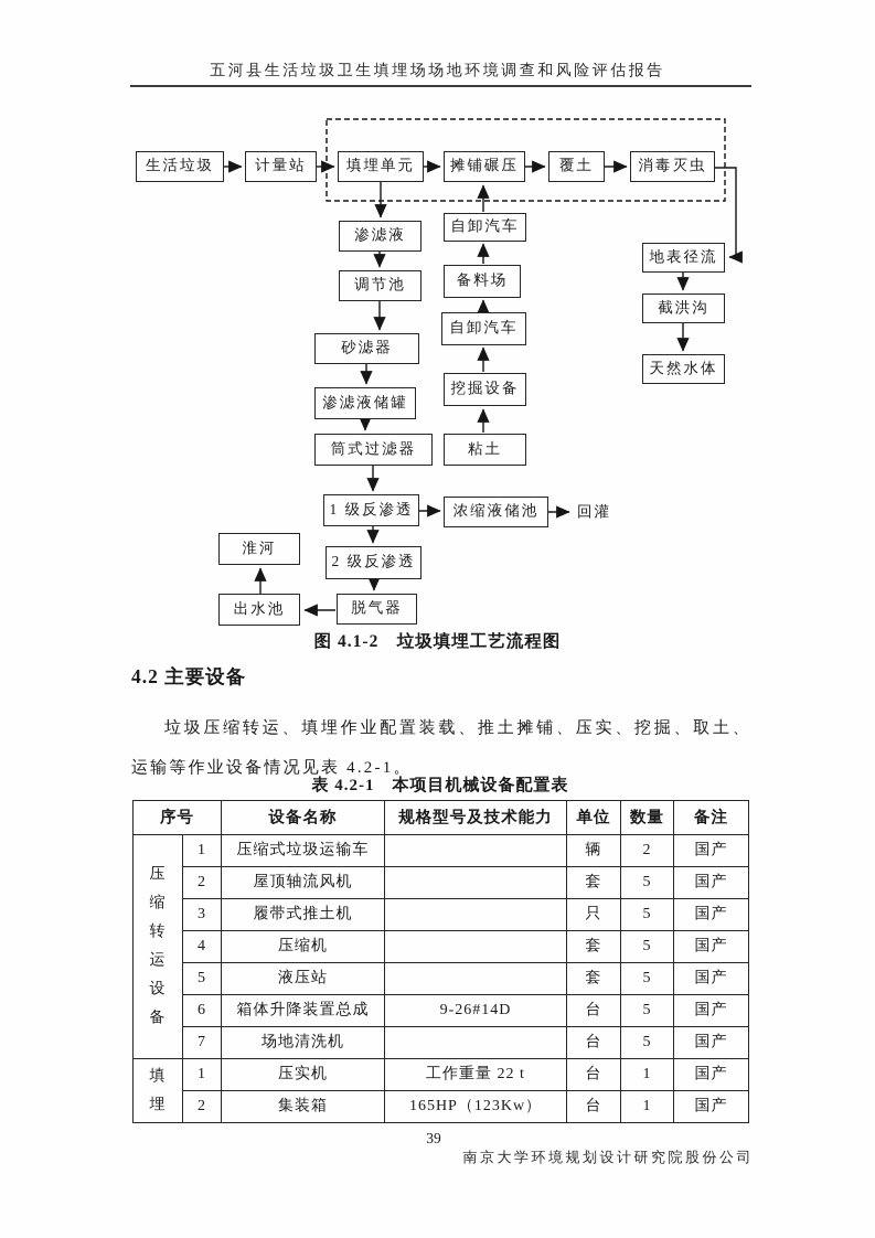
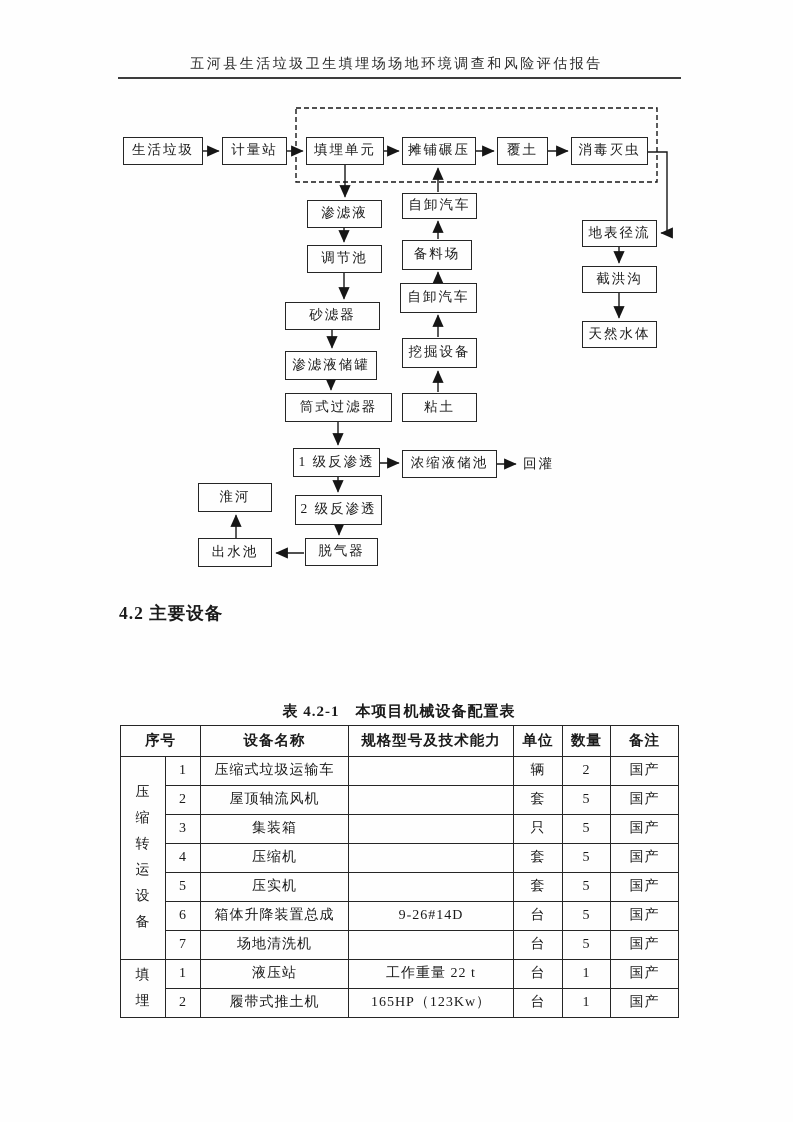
  五河县生活垃圾卫生填埋场场地环境调查和风险评估报告
  生活垃圾
  计量站
  填埋单元
  摊铺碾压
  覆土
  消毒灭虫
  渗滤液
  调节池
  砂滤器
  渗滤液储罐
  筒式过滤器
  1 级反渗透
  浓缩液储池
  回灌
  2 级反渗透
  脱气器
  出水池
  淮河
  自卸汽车
  备料场
  自卸汽车
  挖掘设备
  粘土
  地表径流
  截洪沟
  天然水体
- 图 4.1-2 垃圾填埋工艺流程图
  4.2 主要设备
- 垃圾压缩转运、填埋作业配置装载、推土摊铺、压实、挖掘、取土、运输等作业设备情况见表 4.2-1。
  表 4.2-1 本项目机械设备配置表
  序号	设备名称	规格型号及技术能力	单位	数量	备注
  压缩转运设备	1	压缩式垃圾运输车		辆	2	国产
  2	屋顶轴流风机		套	5	国产
- 3	履带式推土机		只	5	国产
+ 3	集装箱		只	5	国产
  4	压缩机		套	5	国产
- 5	液压站		套	5	国产
+ 5	压实机		套	5	国产
  6	箱体升降装置总成	9-26#14D	台	5	国产
  7	场地清洗机		台	5	国产
- 填埋	1	压实机	工作重量 22 t	台	1	国产
+ 填埋	1	液压站	工作重量 22 t	台	1	国产
- 2	集装箱	165HP（123Kw）	台	1	国产
+ 2	履带式推土机	165HP（123Kw）	台	1	国产
- 39
- 南京大学环境规划设计研究院股份公司
